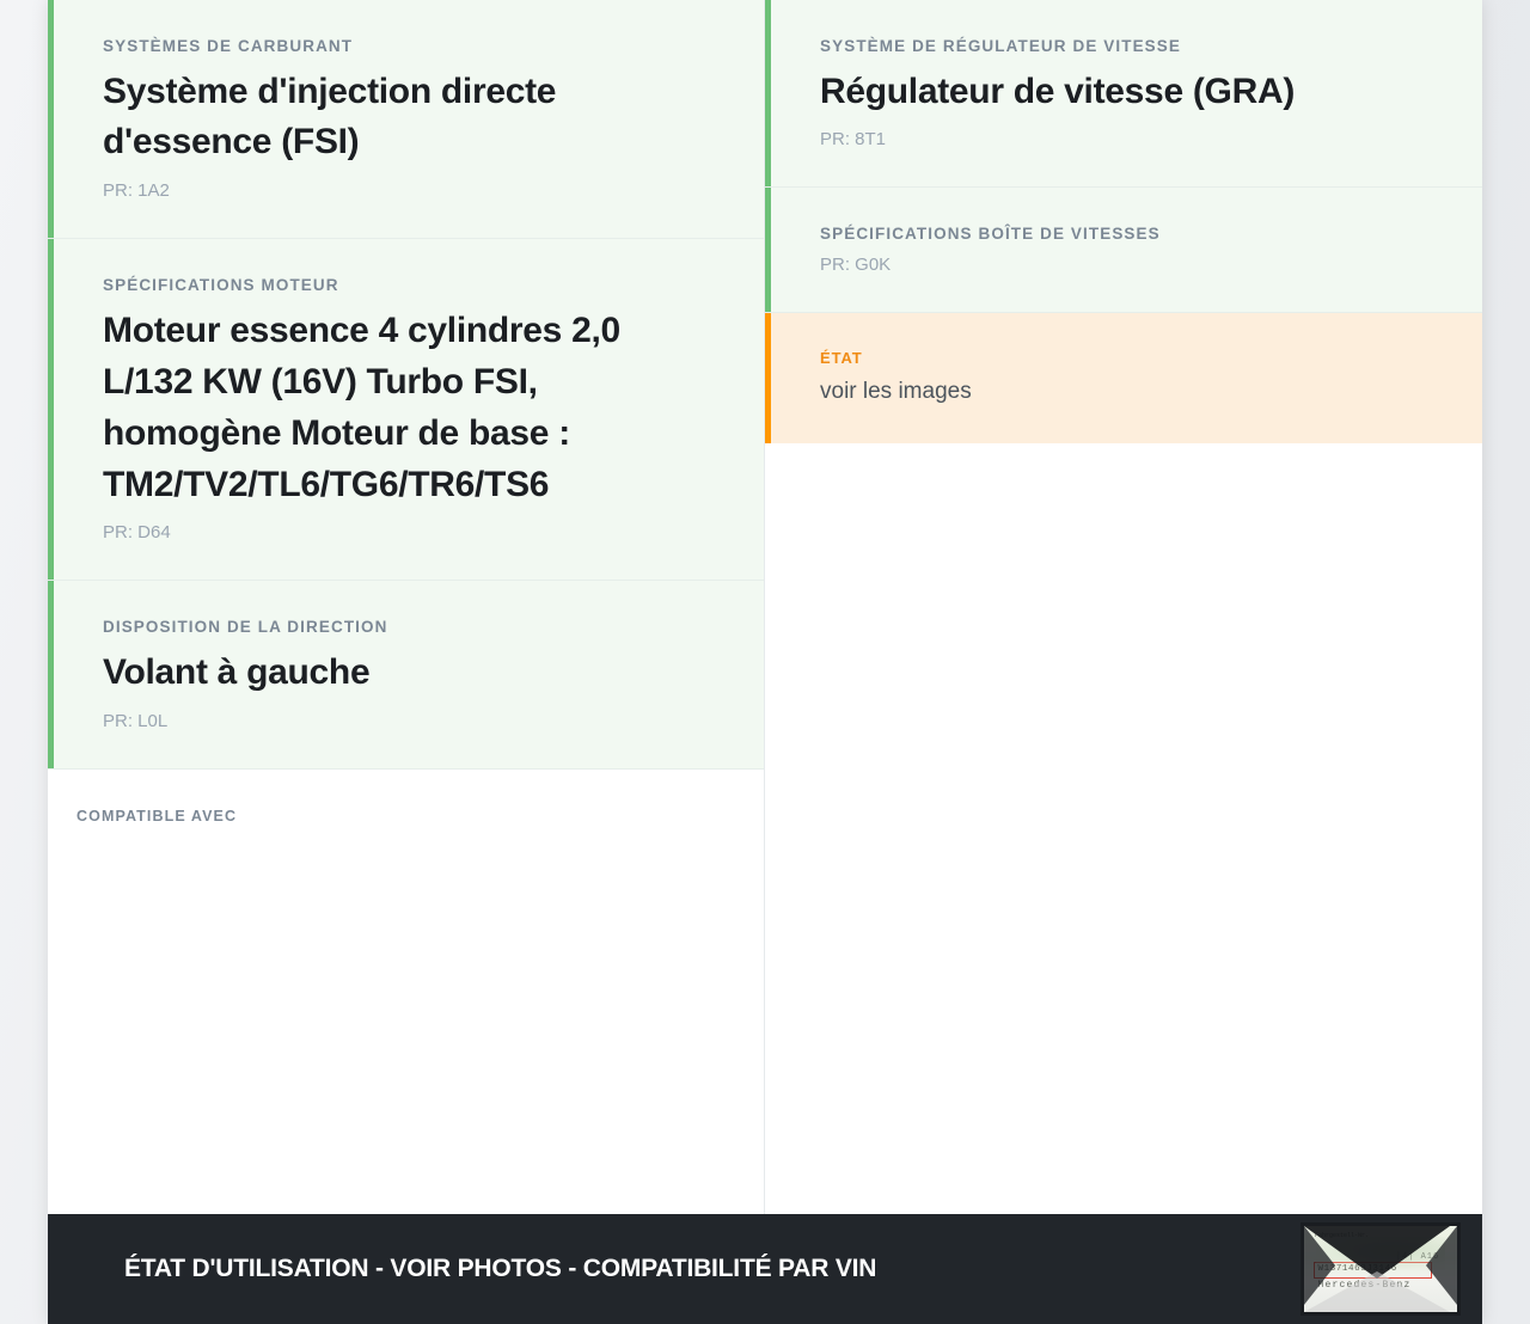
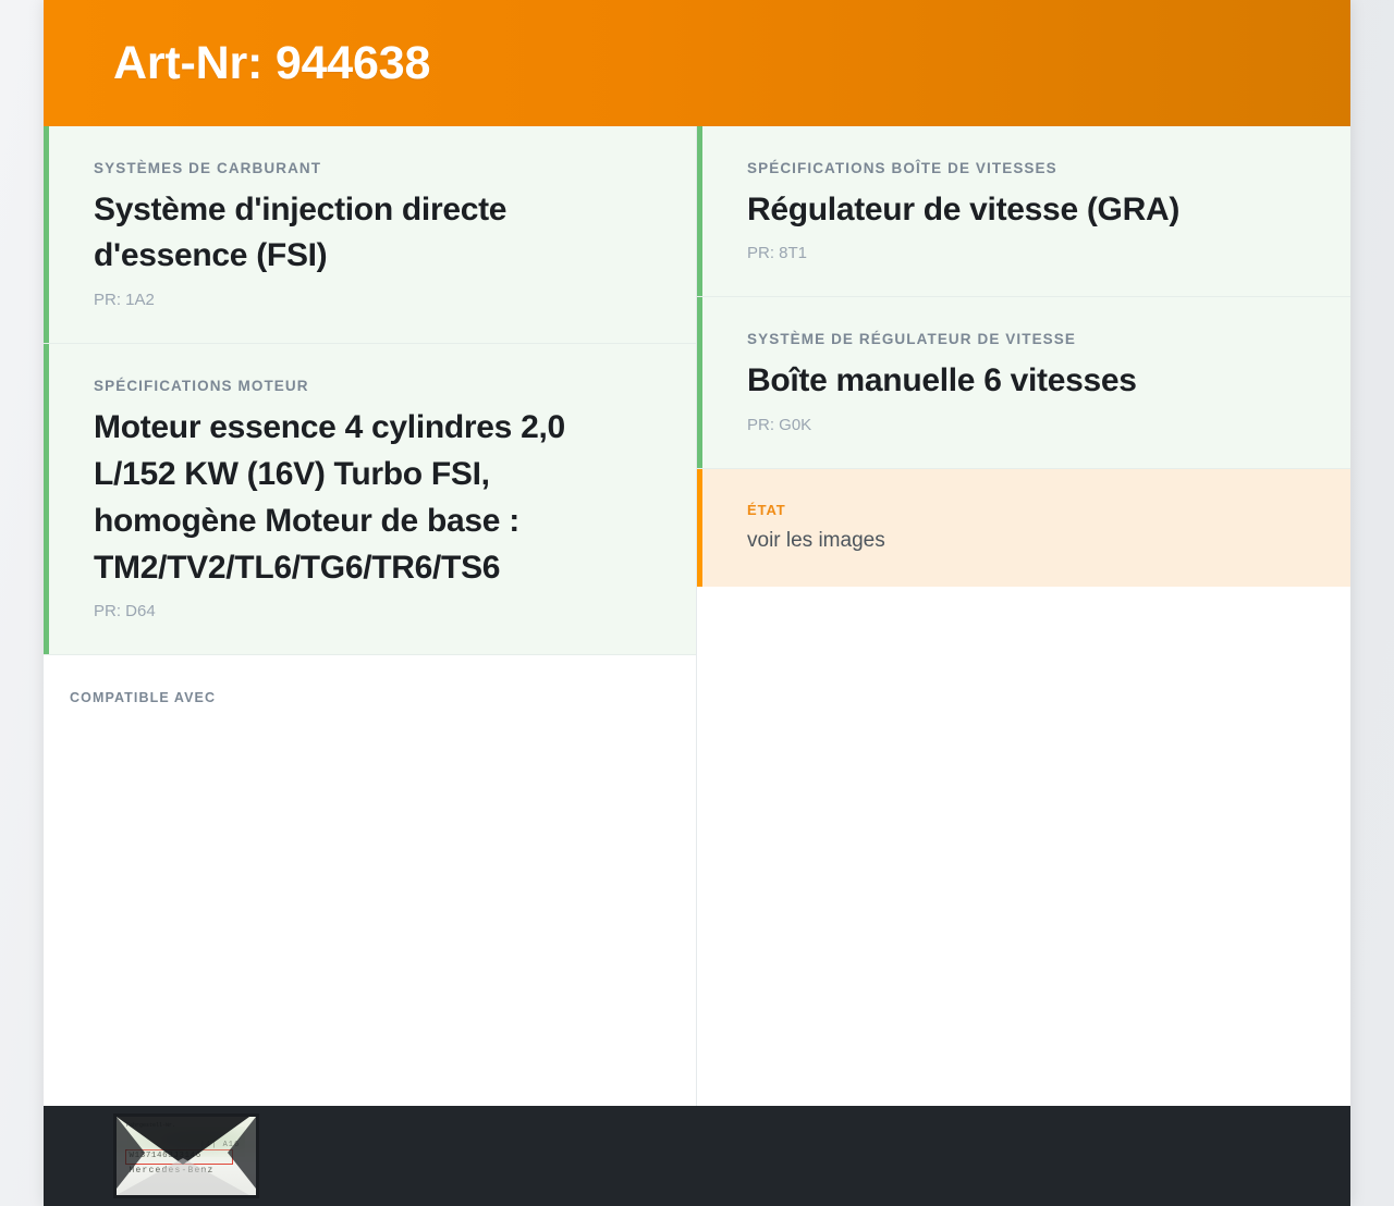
+ Art-Nr: 944638
  SYSTÈMES DE CARBURANT
  Système d'injection directe d'essence (FSI)
  PR: 1A2
  SPÉCIFICATIONS MOTEUR
- Moteur essence 4 cylindres 2,0 L/132 KW (16V) Turbo FSI, homogène Moteur de base : TM2/TV2/TL6/TG6/TR6/TS6
+ Moteur essence 4 cylindres 2,0 L/152 KW (16V) Turbo FSI, homogène Moteur de base : TM2/TV2/TL6/TG6/TR6/TS6
  PR: D64
- DISPOSITION DE LA DIRECTION
- Volant à gauche
- PR: L0L
  COMPATIBLE AVEC
- SYSTÈME DE RÉGULATEUR DE VITESSE
+ SPÉCIFICATIONS BOÎTE DE VITESSES
  Régulateur de vitesse (GRA)
  PR: 8T1
- SPÉCIFICATIONS BOÎTE DE VITESSES
+ SYSTÈME DE RÉGULATEUR DE VITESSE
+ Boîte manuelle 6 vitesses
  PR: G0K
  ÉTAT
  voir les images
- ÉTAT D'UTILISATION - VOIR PHOTOS - COMPATIBILITÉ PAR VIN
  Mercedes-Benz
